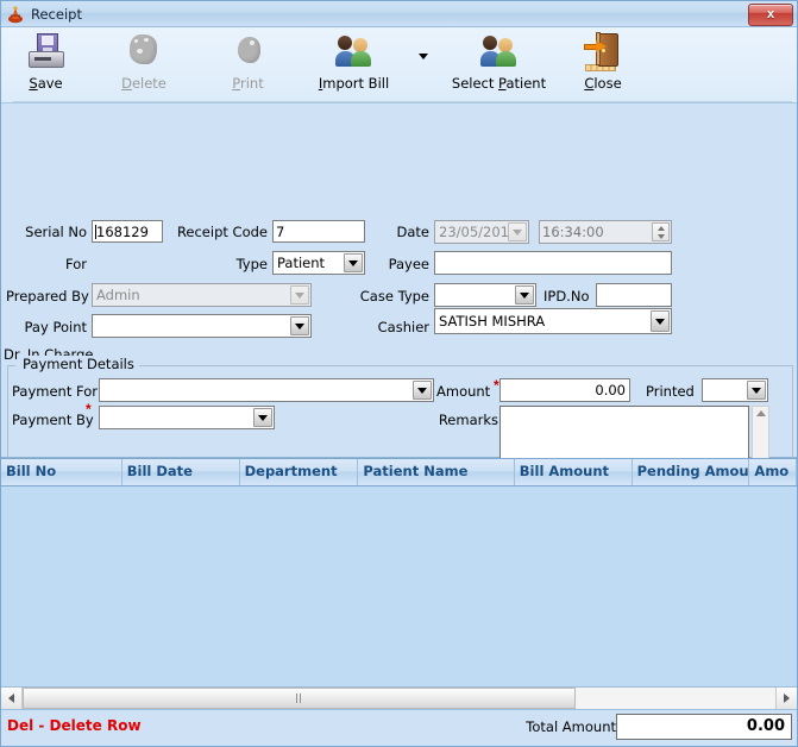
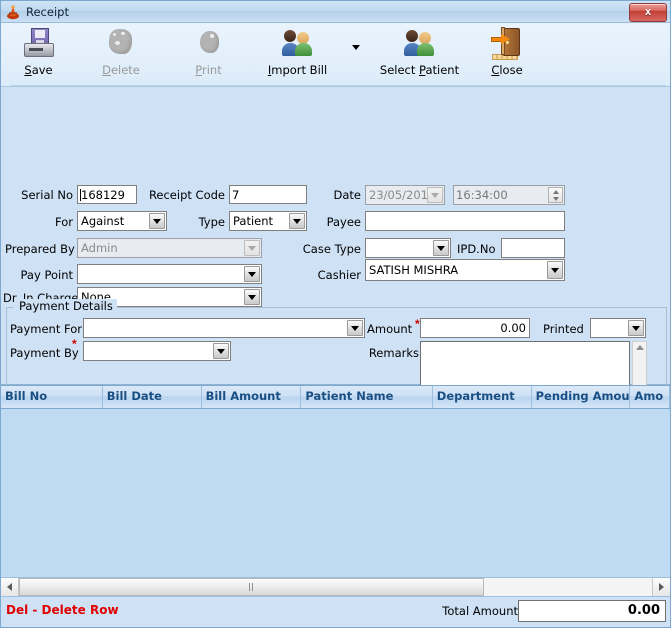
  Receipt
  x
  Save
  Delete
  Print
  Import Bill
  Select Patient
  Close
  Serial No
  168129
  Receipt Code
  7
  Date
  23/05/201
  16:34:00
  For
+ Against
  Type
  Patient
  Payee
  Prepared By
  Admin
  Case Type
  IPD.No
  Pay Point
  Cashier
  SATISH MISHRA
  Dr. In Charge
+ None
  Payment Details
  Payment For
  Amount
  *
  0.00
  Printed
  Payment By
  *
  Remarks
  Bill No
  Bill Date
- Department
+ Bill Amount
  Patient Name
- Bill Amount
+ Department
  Pending Amou
  Amo
  Del - Delete Row
  Total Amount
  0.00
